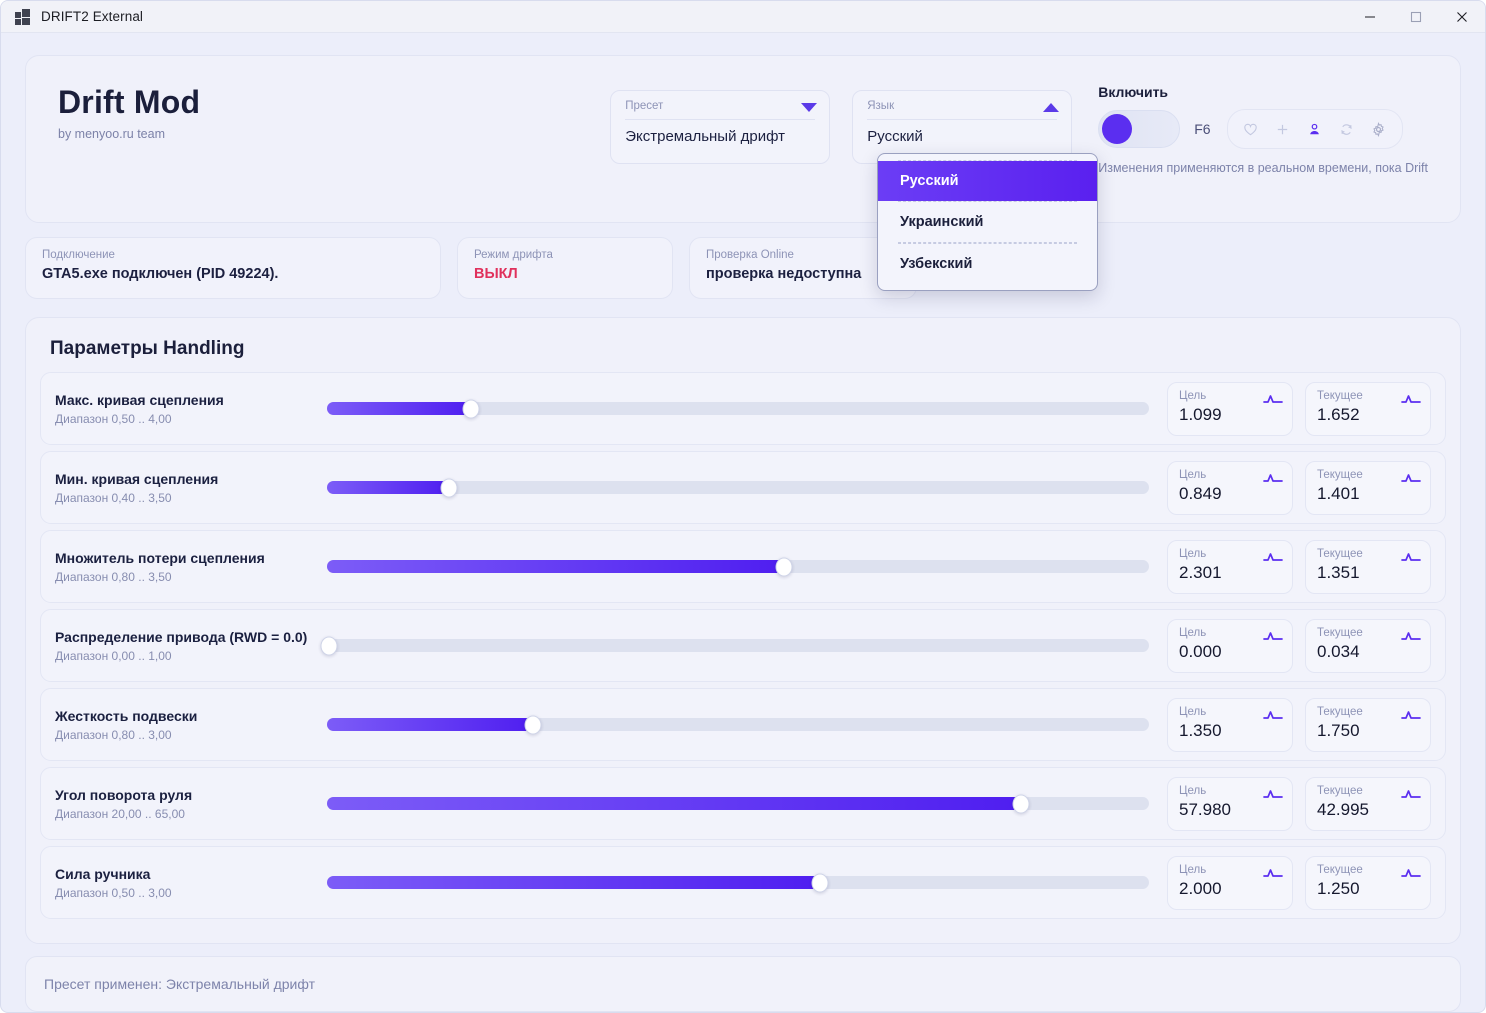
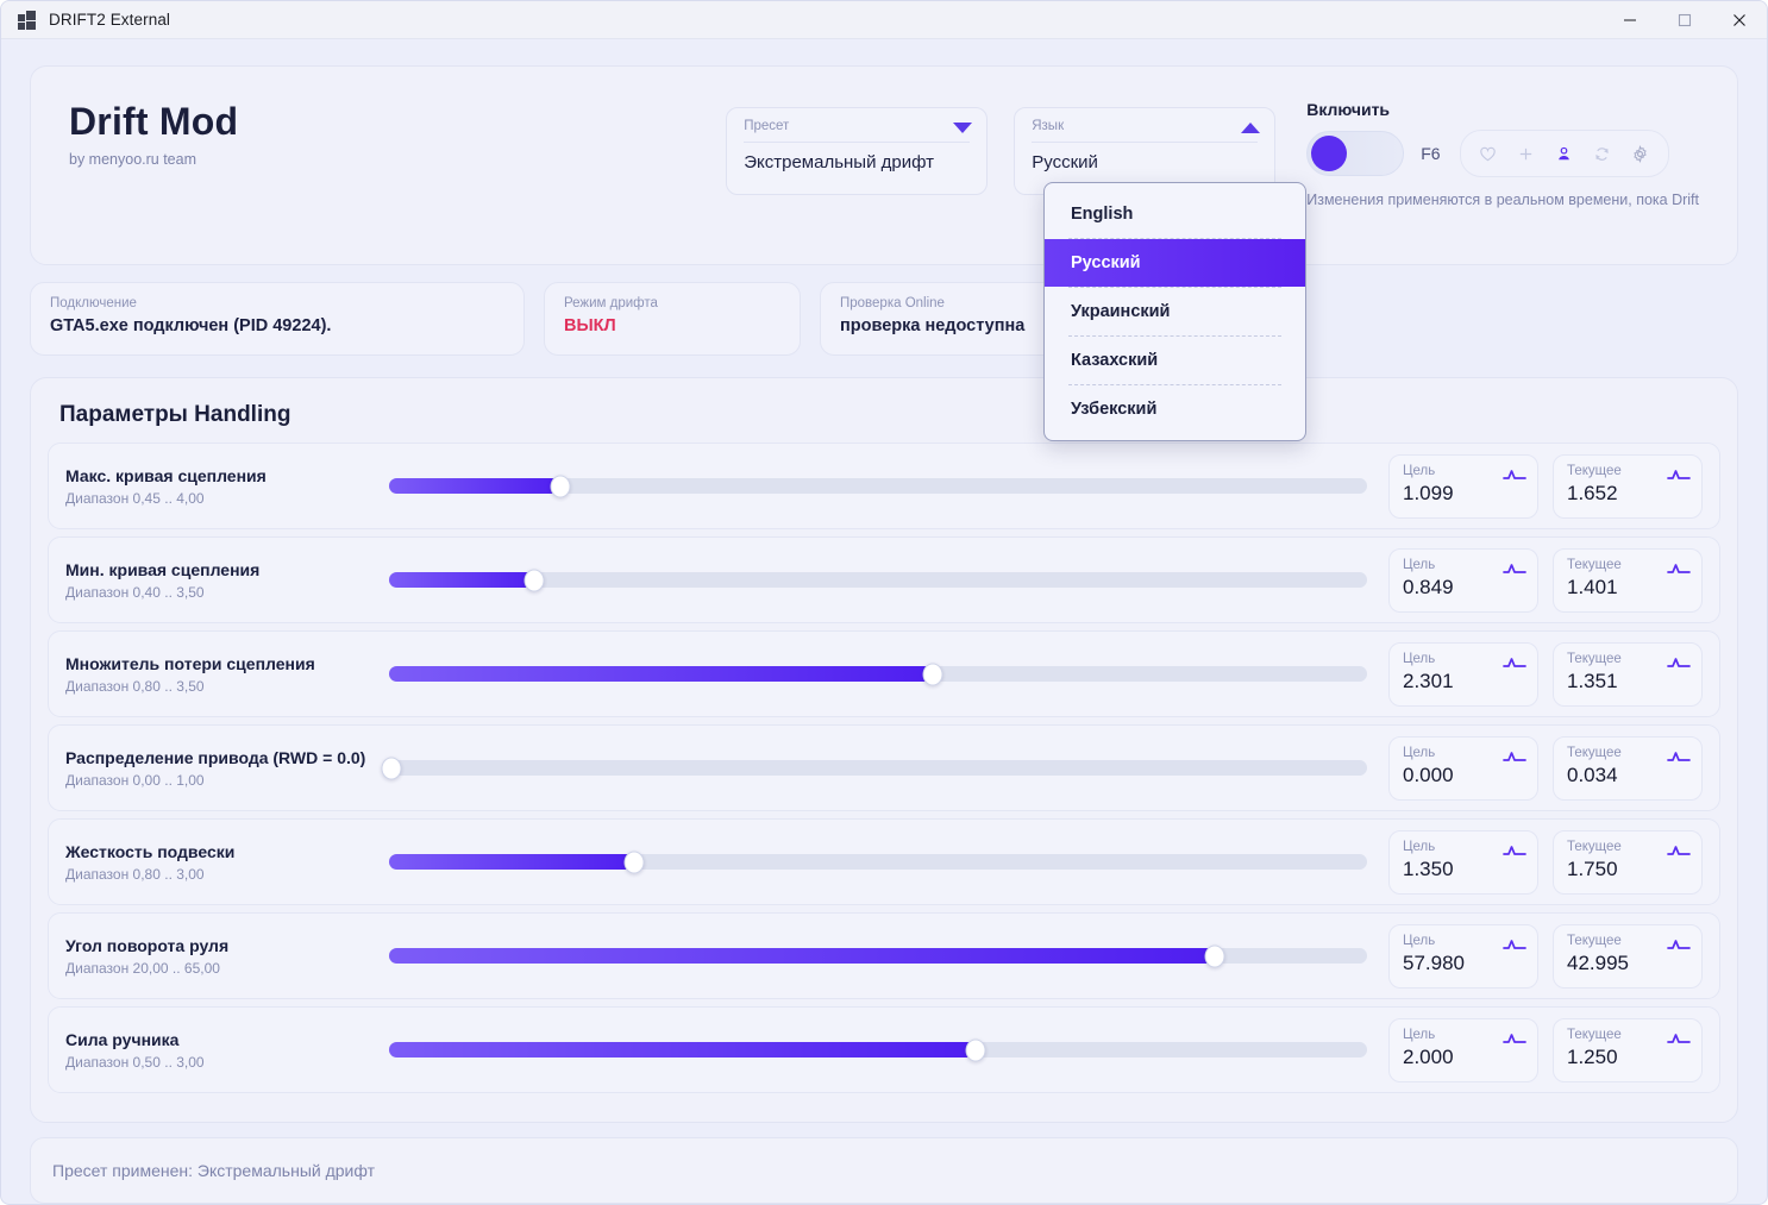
  DRIFT2 External
  Drift Mod
  by menyoo.ru team
  Пресет
  Экстремальный дрифт
  Язык
  Русский
  Включить
  F6
  Изменения применяются в реальном времени, пока Drift
  Подключение
  GTA5.exe подключен (PID 49224).
  Режим дрифта
  ВЫКЛ
  Проверка Online
  проверка недоступна
  Параметры Handling
  Макс. кривая сцепления
- Диапазон 0,50 .. 4,00
+ Диапазон 0,45 .. 4,00
  Цель
  1.099
  Текущее
  1.652
  Мин. кривая сцепления
  Диапазон 0,40 .. 3,50
  Цель
  0.849
  Текущее
  1.401
  Множитель потери сцепления
  Диапазон 0,80 .. 3,50
  Цель
  2.301
  Текущее
  1.351
  Распределение привода (RWD = 0.0)
  Диапазон 0,00 .. 1,00
  Цель
  0.000
  Текущее
  0.034
  Жесткость подвески
  Диапазон 0,80 .. 3,00
  Цель
  1.350
  Текущее
  1.750
  Угол поворота руля
  Диапазон 20,00 .. 65,00
  Цель
  57.980
  Текущее
  42.995
  Сила ручника
  Диапазон 0,50 .. 3,00
  Цель
  2.000
  Текущее
  1.250
  Пресет применен: Экстремальный дрифт
+ English
  Русский
  Украинский
+ Казахский
  Узбекский
